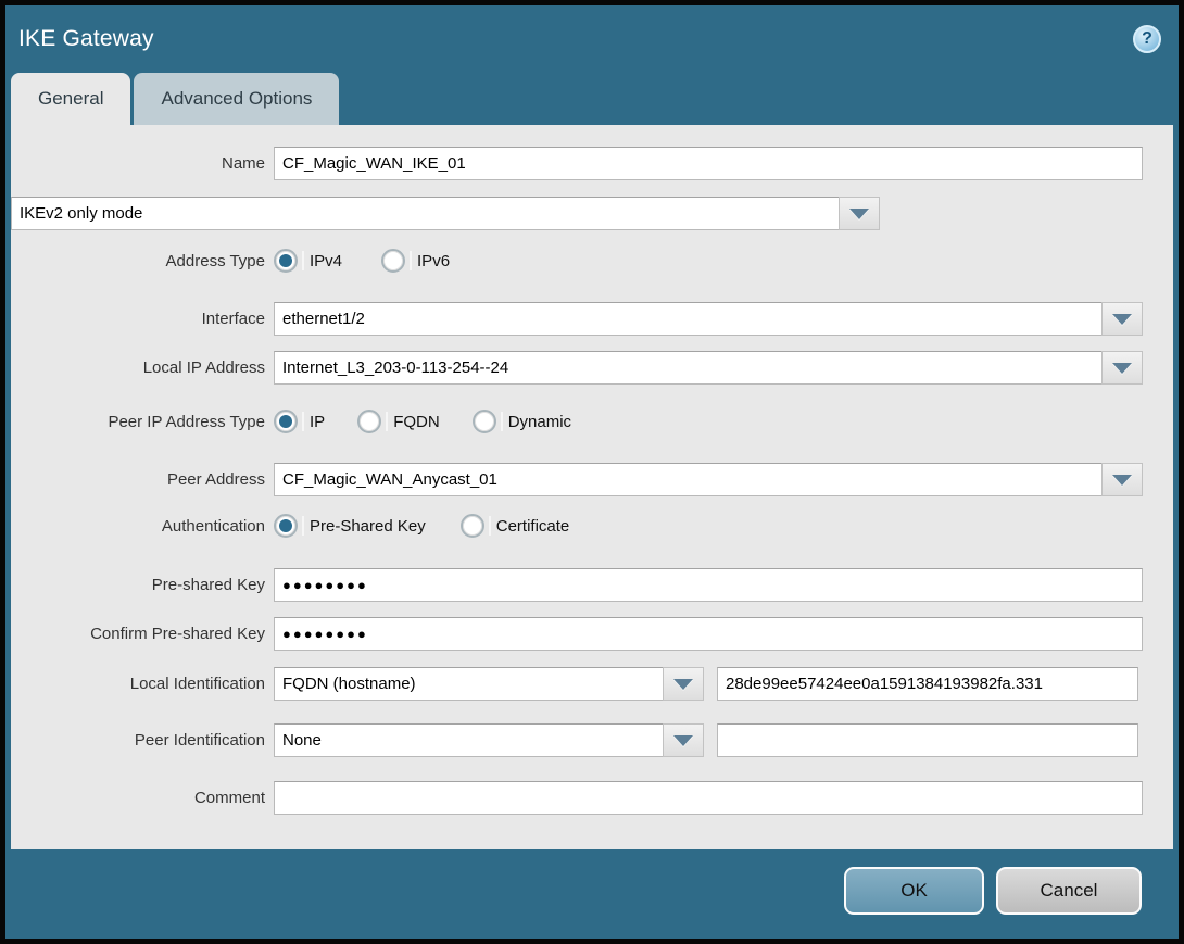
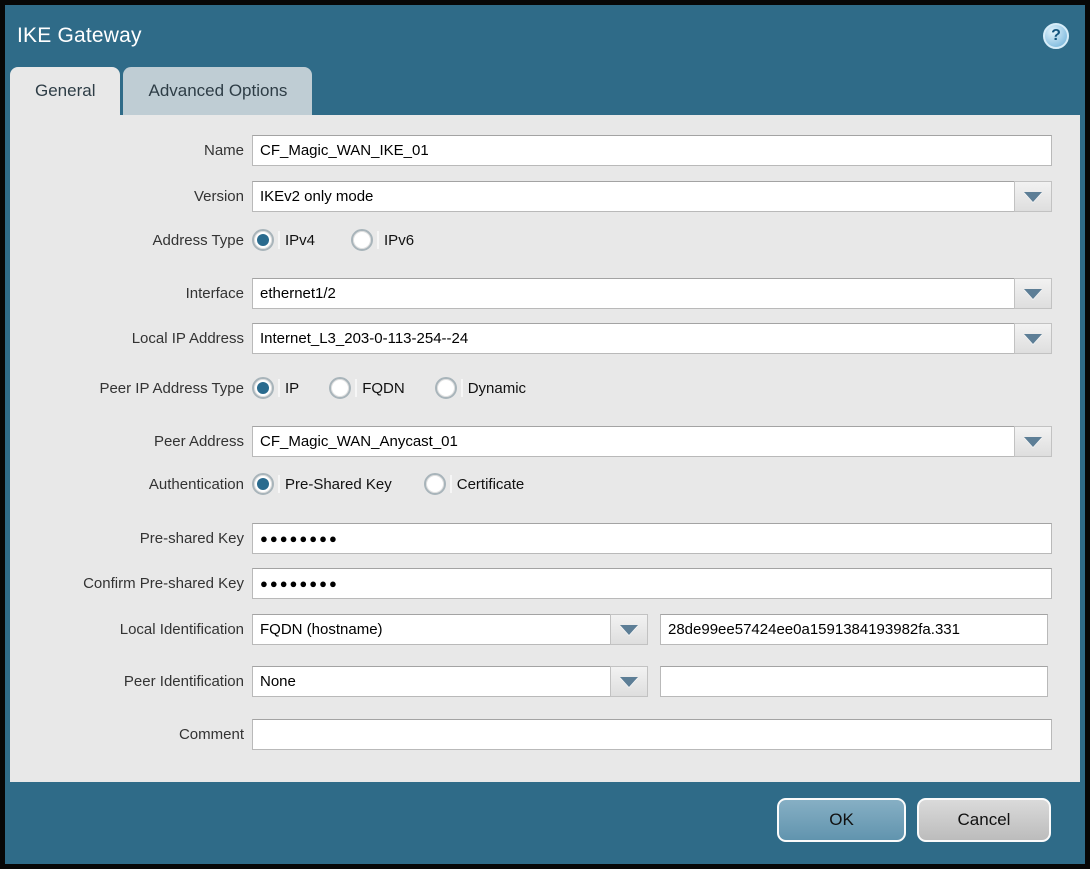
  IKE Gateway
  ?
  General
  Advanced Options
  Name
  CF_Magic_WAN_IKE_01
+ Version
  IKEv2 only mode
  Address Type
  IPv4
  IPv6
  Interface
  ethernet1/2
  Local IP Address
  Internet_L3_203-0-113-254--24
  Peer IP Address Type
  IP
  FQDN
  Dynamic
  Peer Address
  CF_Magic_WAN_Anycast_01
  Authentication
  Pre-Shared Key
  Certificate
  Pre-shared Key
  ●●●●●●●●
  Confirm Pre-shared Key
  ●●●●●●●●
  Local Identification
  FQDN (hostname)
  28de99ee57424ee0a1591384193982fa.331
  Peer Identification
  None
  Comment
  OK
  Cancel
